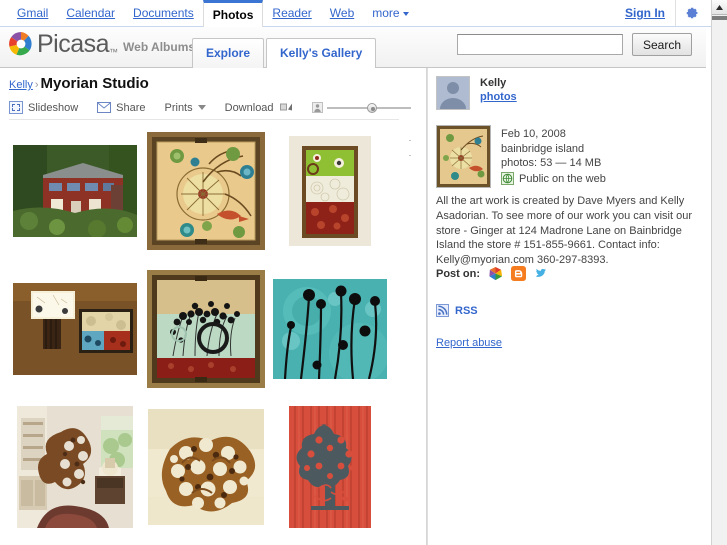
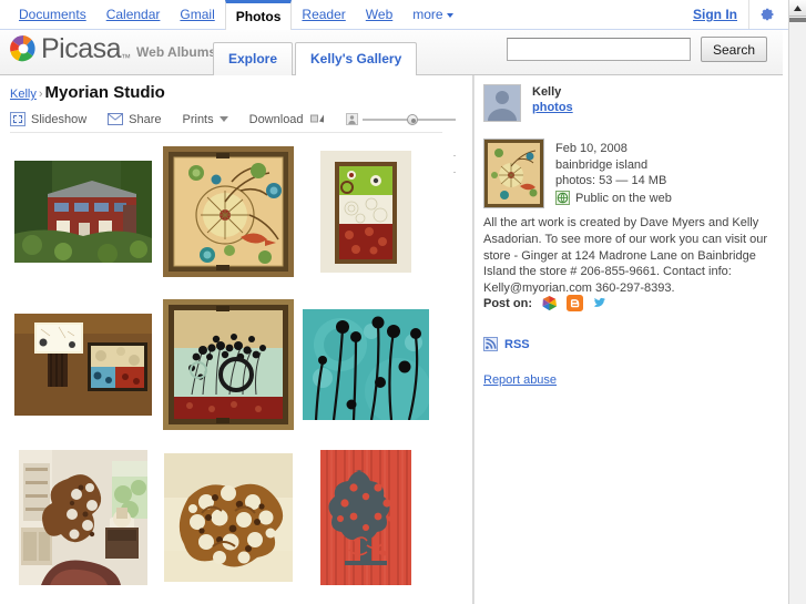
- Gmail
+ Documents
  Calendar
- Documents
+ Gmail
  Photos
  Reader
  Web
  more
  Sign In
  Picasa
  ™
  Web Album
  Explore
  Kelly's Gallery
  Search
  Kelly › Myorian Studio
  Slideshow
  Share
  Prints
  Download
  Kelly
  photos
  Feb 10, 2008
  bainbridge island
  photos: 53 — 14 MB
  Public on the web
- All the art work is created by Dave Myers and Kelly Asadorian. To see more of our work you can visit our store - Ginger at 124 Madrone Lane on Bainbridge Island the store # 151-855-9661. Contact info: Kelly@myorian.com 360-297-8393.
+ All the art work is created by Dave Myers and Kelly Asadorian. To see more of our work you can visit our store - Ginger at 124 Madrone Lane on Bainbridge Island the store # 206-855-9661. Contact info: Kelly@myorian.com 360-297-8393.
  Post on:
  RSS
  Report abuse
